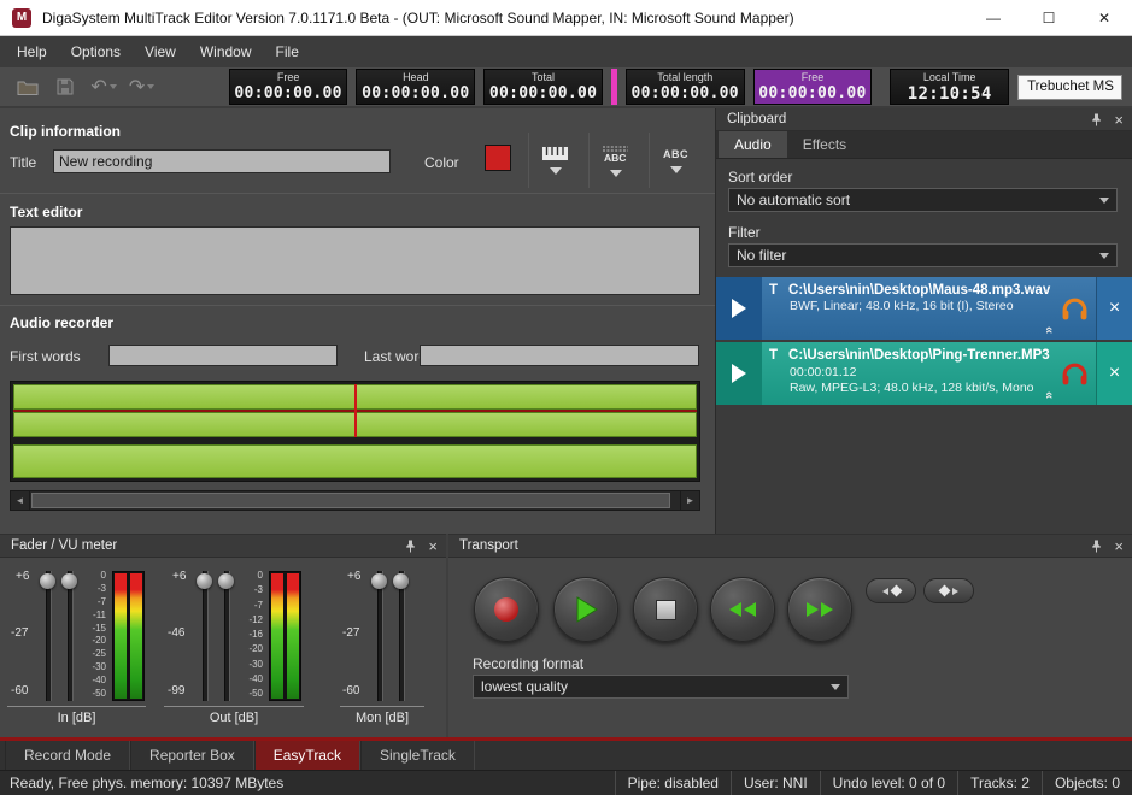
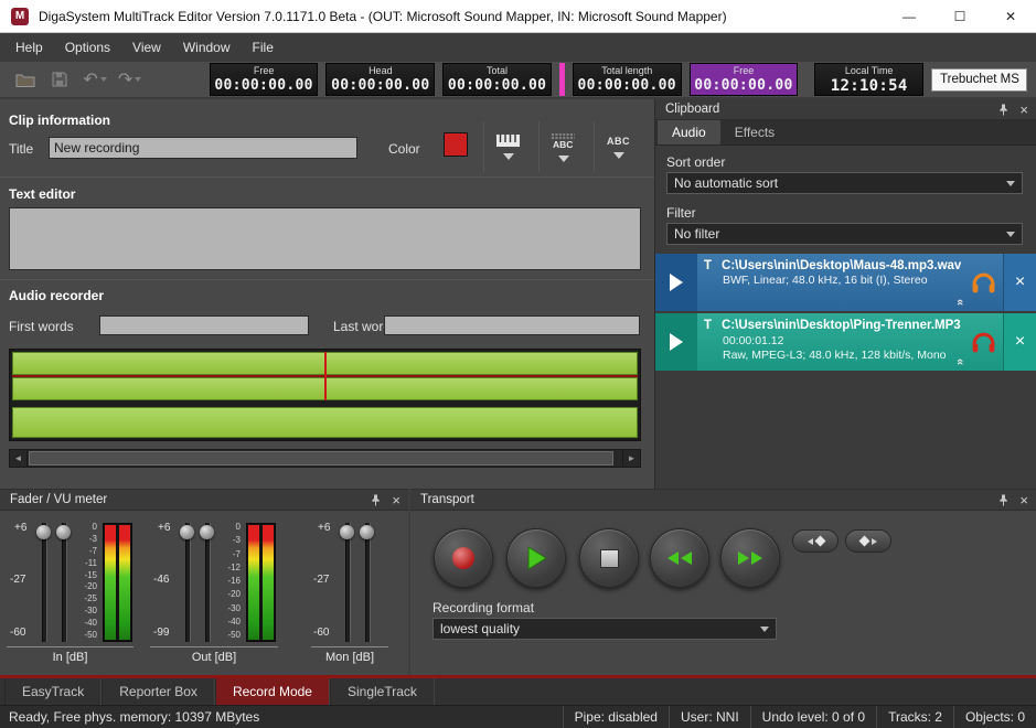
  M
  DigaSystem MultiTrack Editor Version 7.0.1171.0 Beta - (OUT: Microsoft Sound Mapper, IN: Microsoft Sound Mapper)
  —
  ☐
  ✕
  Help
  Options
  View
  Window
  File
  ↶
  ↷
  Free
  00:00:00.00
  Head
  00:00:00.00
  Total
  00:00:00.00
  Total length
  00:00:00.00
  Free
  00:00:00.00
  Local Time
  12:10:54
  Trebuchet MS
  Clip information
  Title
  New recording
  Color
  ABC
  ABC
  Text editor
  Audio recorder
  First words
  Last wor
  ◄
  ►
  Clipboard
  ×
  Audio
  Effects
  Sort order
  No automatic sort
  Filter
  No filter
  T
  C:\Users\nin\Desktop\Maus-48.mp3.wav
  BWF, Linear; 48.0 kHz, 16 bit (I), Stereo
  ×
  T
  C:\Users\nin\Desktop\Ping-Trenner.MP3
  00:00:01.12
  Raw, MPEG-L3; 48.0 kHz, 128 kbit/s, Mono
  ×
  Fader / VU meter
  ×
  +6
  -27
  -60
  0
  -3
  -7
  -11
  -15
  -20
  -25
  -30
  -40
  -50
  In [dB]
  +6
  -46
  -99
  0
  -3
  -7
  -12
  -16
  -20
  -30
  -40
  -50
  Out [dB]
  +6
  -27
  -60
  Mon [dB]
  Transport
  ×
  Recording format
  lowest quality
- Record Mode
+ EasyTrack
  Reporter Box
- EasyTrack
+ Record Mode
  SingleTrack
  Ready, Free phys. memory: 10397 MBytes
  Pipe: disabled
  User: NNI
  Undo level: 0 of 0
  Tracks: 2
  Objects: 0
